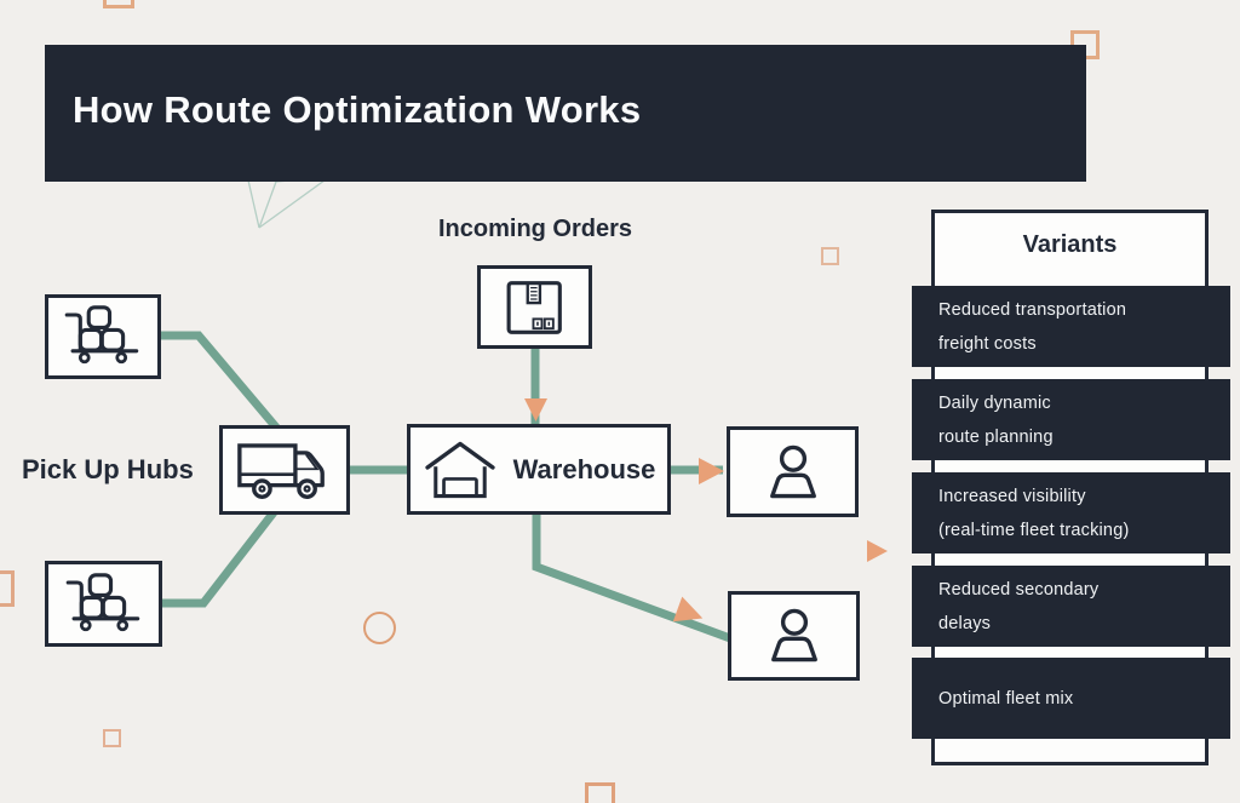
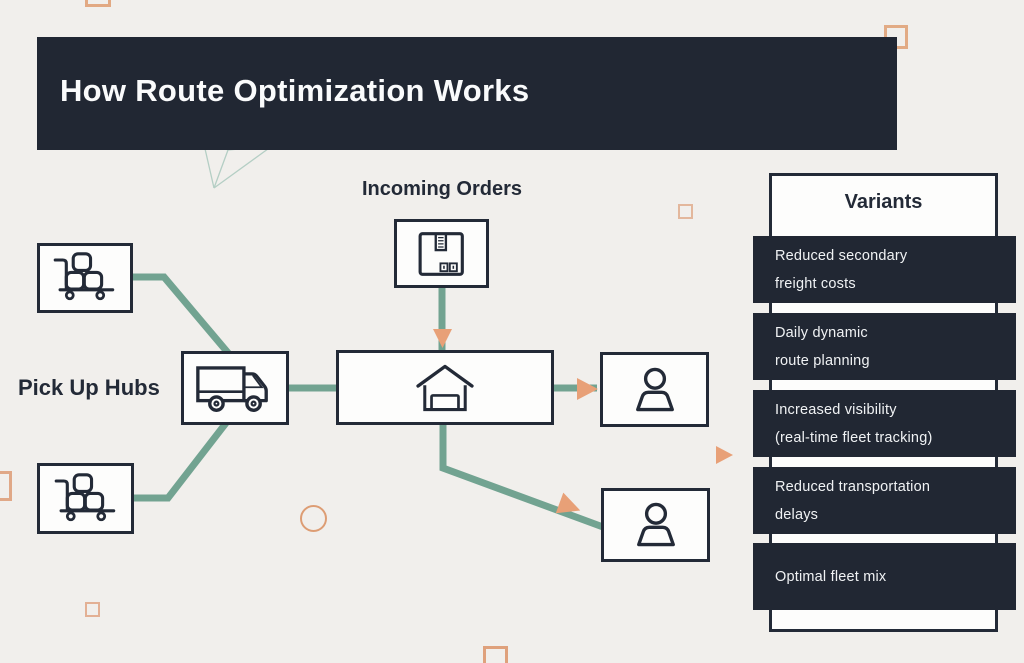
  How Route Optimization Works
  Incoming Orders
  Pick Up Hubs
- Warehouse
  Variants
- Reduced transportation
+ Reduced secondary
  freight costs
  Daily dynamic
  route planning
  Increased visibility
  (real-time fleet tracking)
- Reduced secondary
+ Reduced transportation
  delays
  Optimal fleet mix
